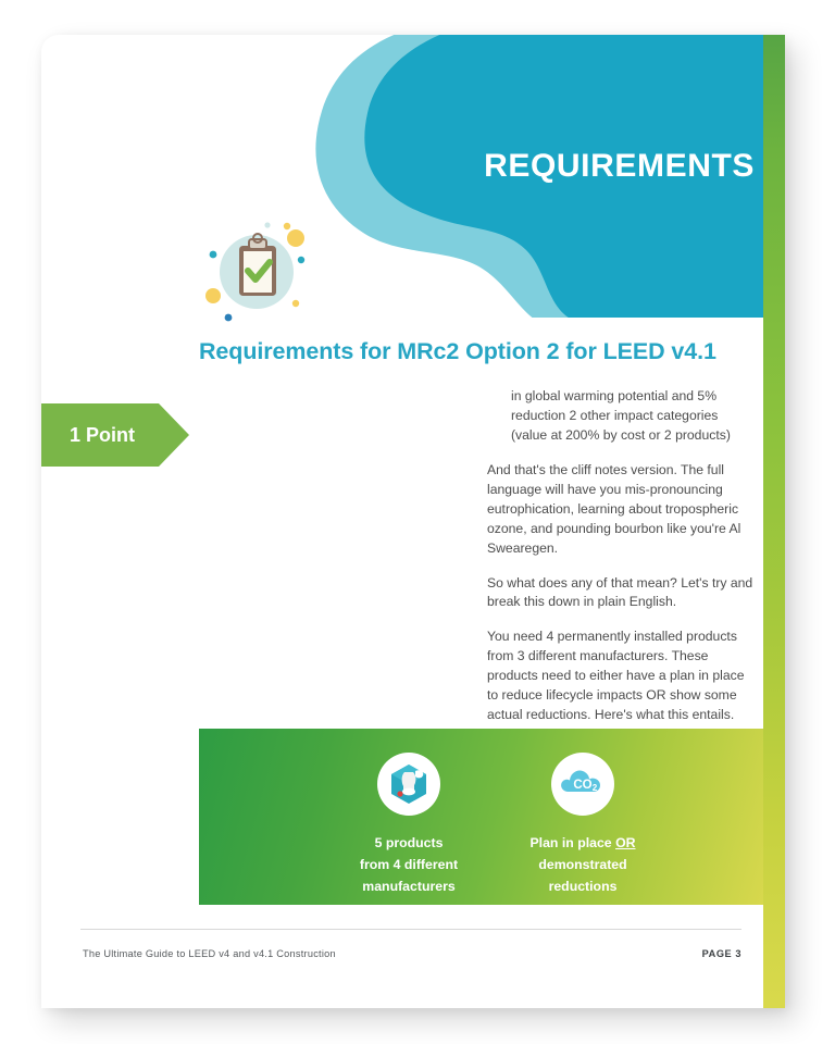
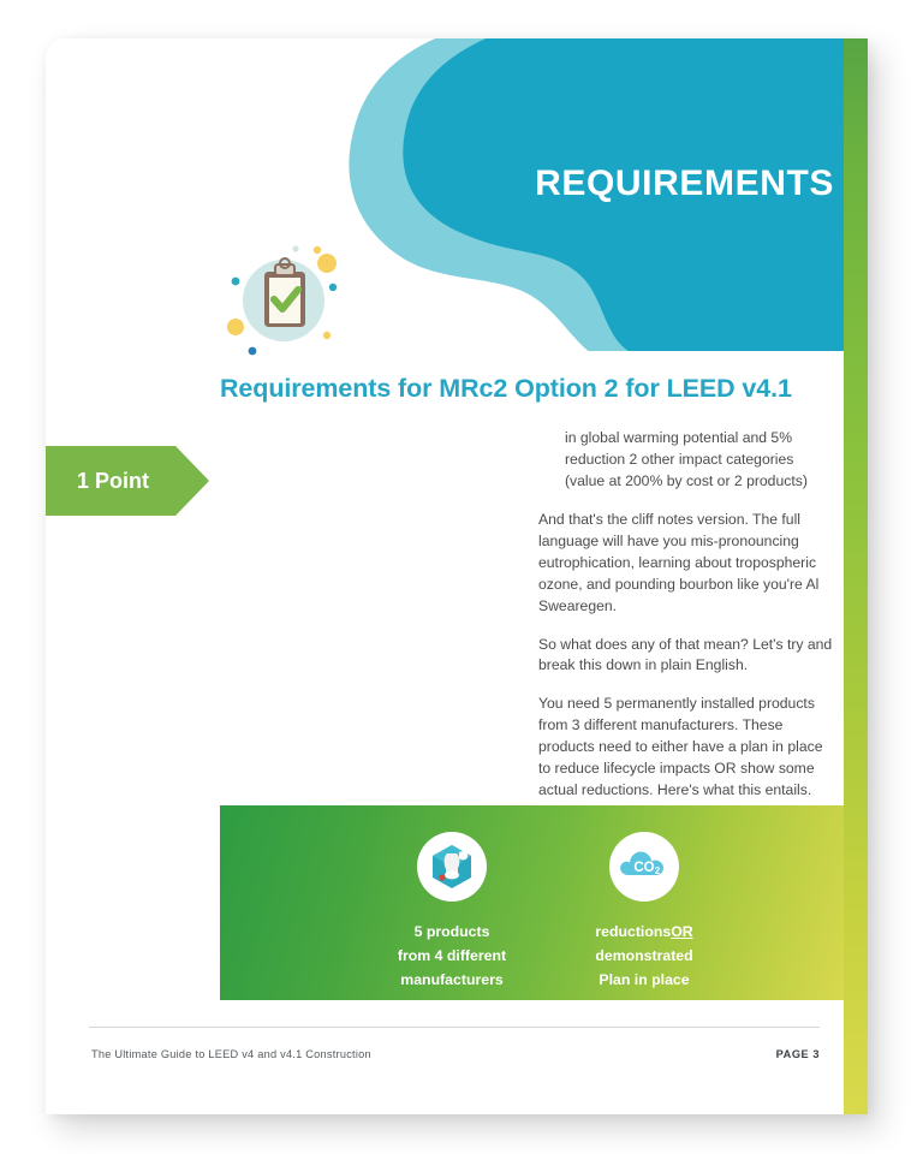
  REQUIREMENTS
  Requirements for MRc2 Option 2 for LEED v4.1
  1 Point
  in global warming potential and 5% reduction 2 other impact categories (value at 200% by cost or 2 products)
  And that's the cliff notes version. The full language will have you mis-pronouncing eutrophication, learning about tropospheric ozone, and pounding bourbon like you're Al Swearegen.
  So what does any of that mean? Let's try and break this down in plain English.
- You need 4 permanently installed products from 3 different manufacturers. These products need to either have a plan in place to reduce lifecycle impacts OR show some actual reductions. Here's what this entails.
+ You need 5 permanently installed products from 3 different manufacturers. These products need to either have a plan in place to reduce lifecycle impacts OR show some actual reductions. Here's what this entails.
  5 products
  from 4 different
  manufacturers
  CO
  2
- Plan in place OR
+ reductionsOR
  demonstrated
- reductions
+ Plan in place
  The Ultimate Guide to LEED v4 and v4.1 Construction
  PAGE 3
